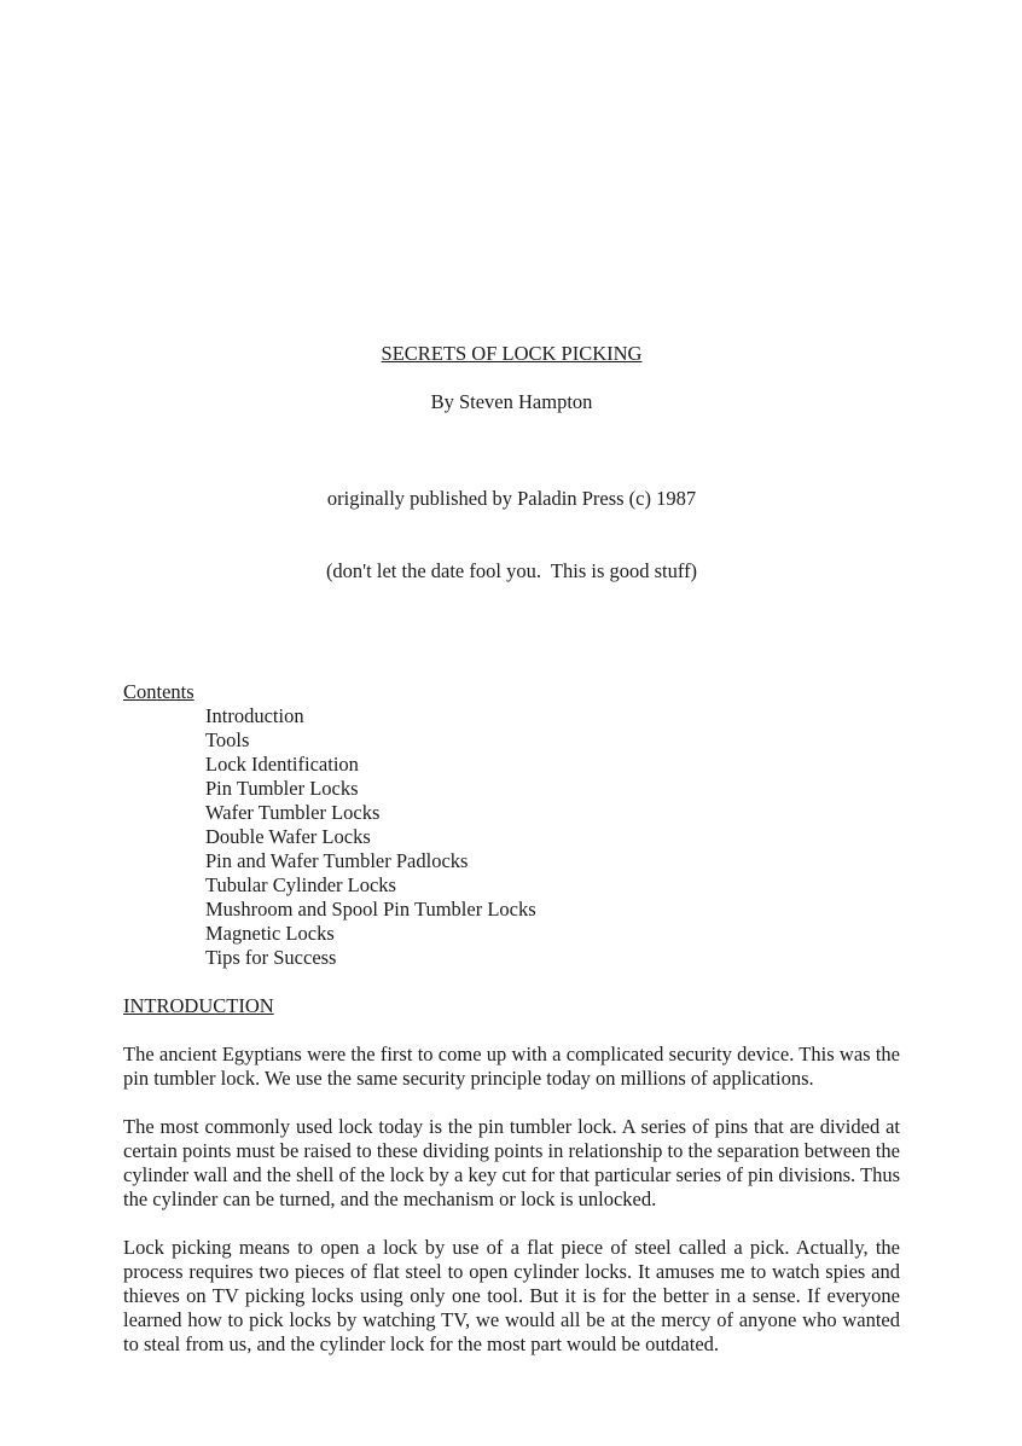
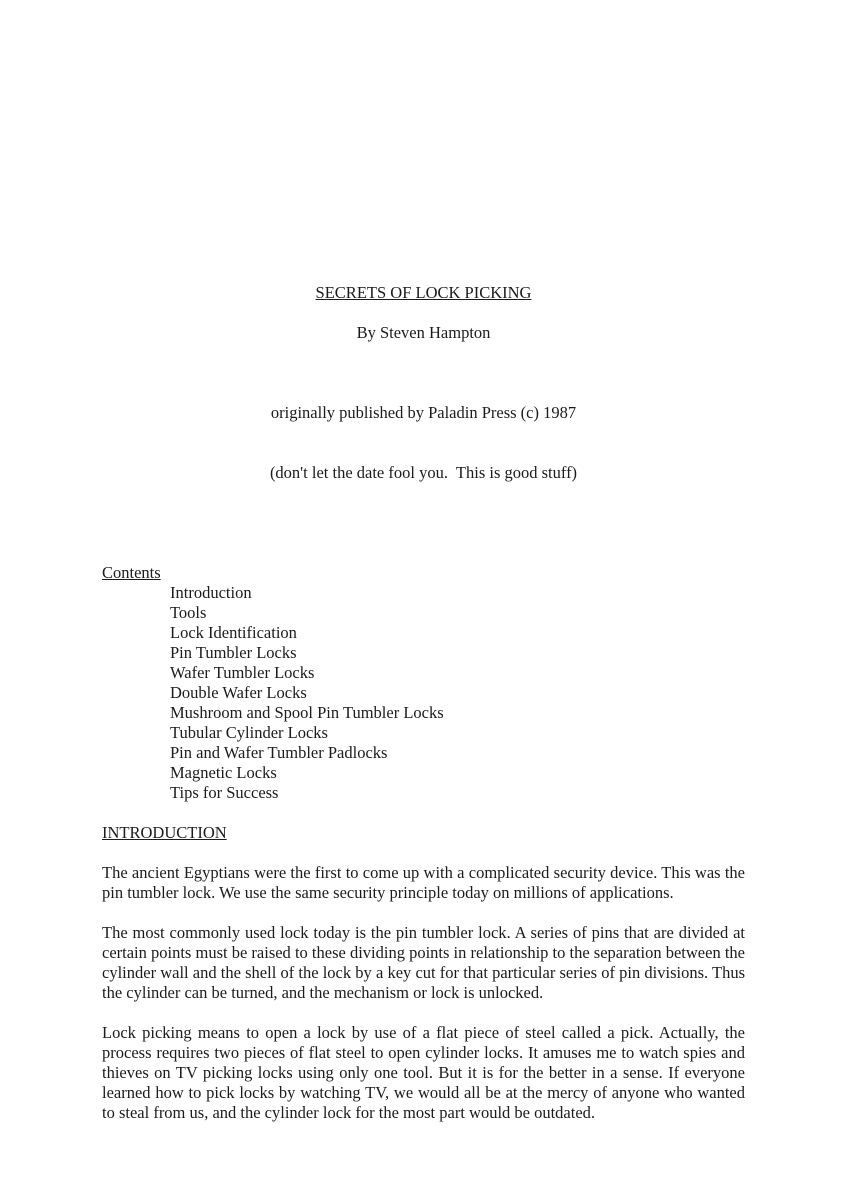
  SECRETS OF LOCK PICKING
  By Steven Hampton
  originally published by Paladin Press (c) 1987
  (don't let the date fool you. This is good stuff)
  Contents
  Introduction
  Tools
  Lock Identification
  Pin Tumbler Locks
  Wafer Tumbler Locks
  Double Wafer Locks
- Pin and Wafer Tumbler Padlocks
+ Mushroom and Spool Pin Tumbler Locks
  Tubular Cylinder Locks
- Mushroom and Spool Pin Tumbler Locks
+ Pin and Wafer Tumbler Padlocks
  Magnetic Locks
  Tips for Success
  INTRODUCTION
  The ancient Egyptians were the first to come up with a complicated security device. This was the pin tumbler lock. We use the same security principle today on millions of applications.
  The most commonly used lock today is the pin tumbler lock. A series of pins that are divided at certain points must be raised to these dividing points in relationship to the separation between the cylinder wall and the shell of the lock by a key cut for that particular series of pin divisions. Thus the cylinder can be turned, and the mechanism or lock is unlocked.
  Lock picking means to open a lock by use of a flat piece of steel called a pick. Actually, the process requires two pieces of flat steel to open cylinder locks. It amuses me to watch spies and thieves on TV picking locks using only one tool. But it is for the better in a sense. If everyone learned how to pick locks by watching TV, we would all be at the mercy of anyone who wanted to steal from us, and the cylinder lock for the most part would be outdated.
